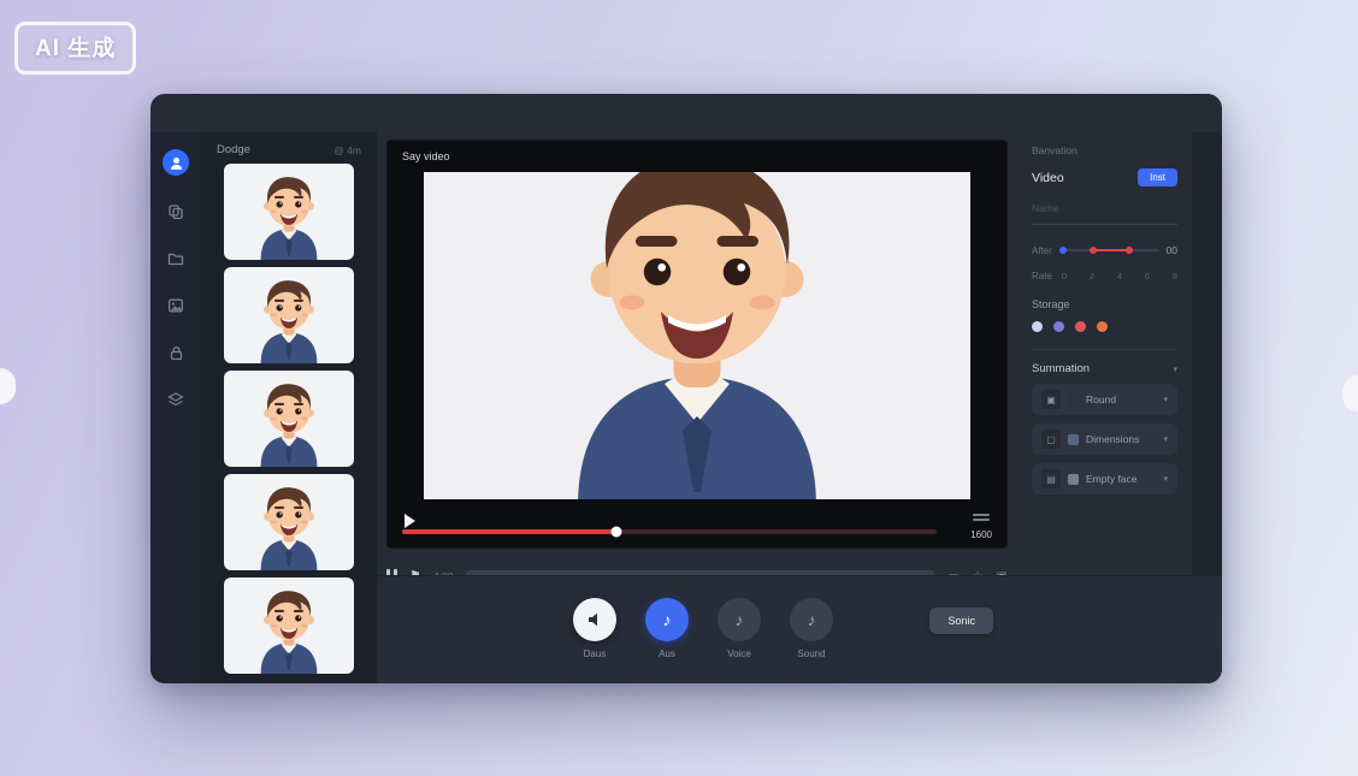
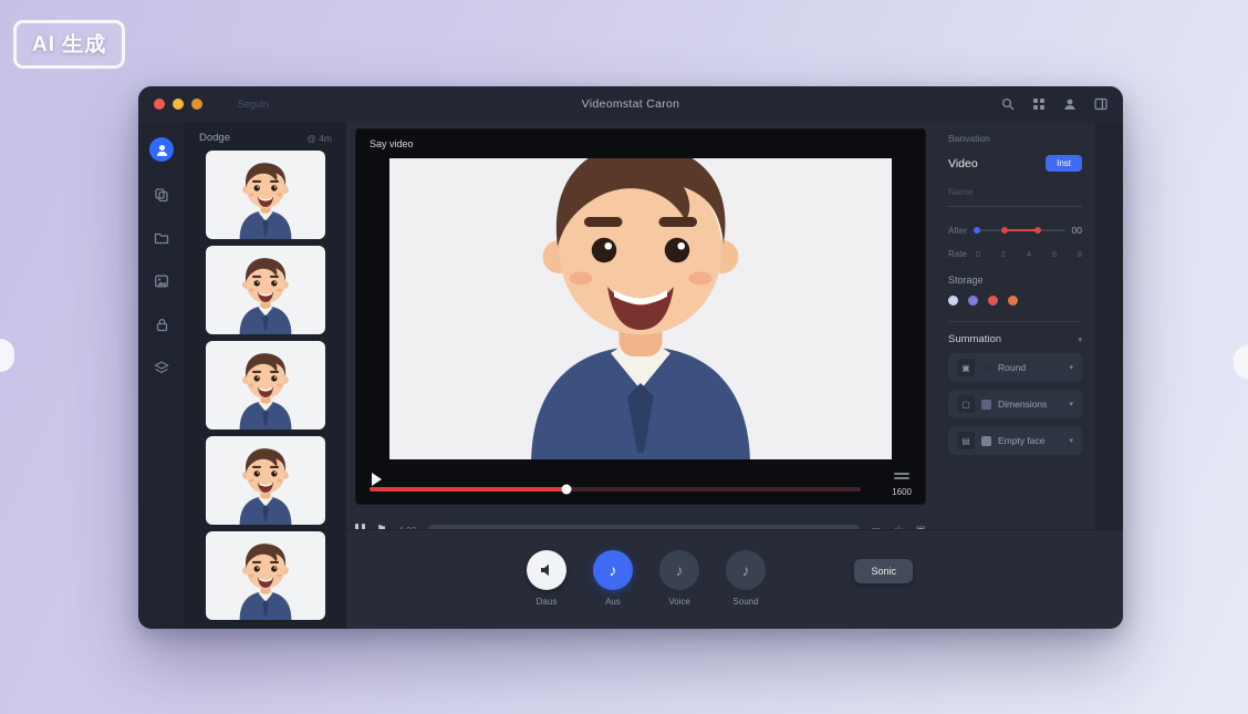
  AI 生成
+ Seguin
+ Videomstat Caron
  Dodge
  @ 4m
  Say video
  1600
  Daus
  ♪
  Aus
  ♪
  Voice
  ♪
  Sound
  Sonic
  Banvation
  Video
  Inst
  Name
  After
  00
  Rate
  0
  2
  4
  6
  8
  Storage
  Summation
  ▣
  Round
  ▢
  Dimensions
  ▤
  Empty face
